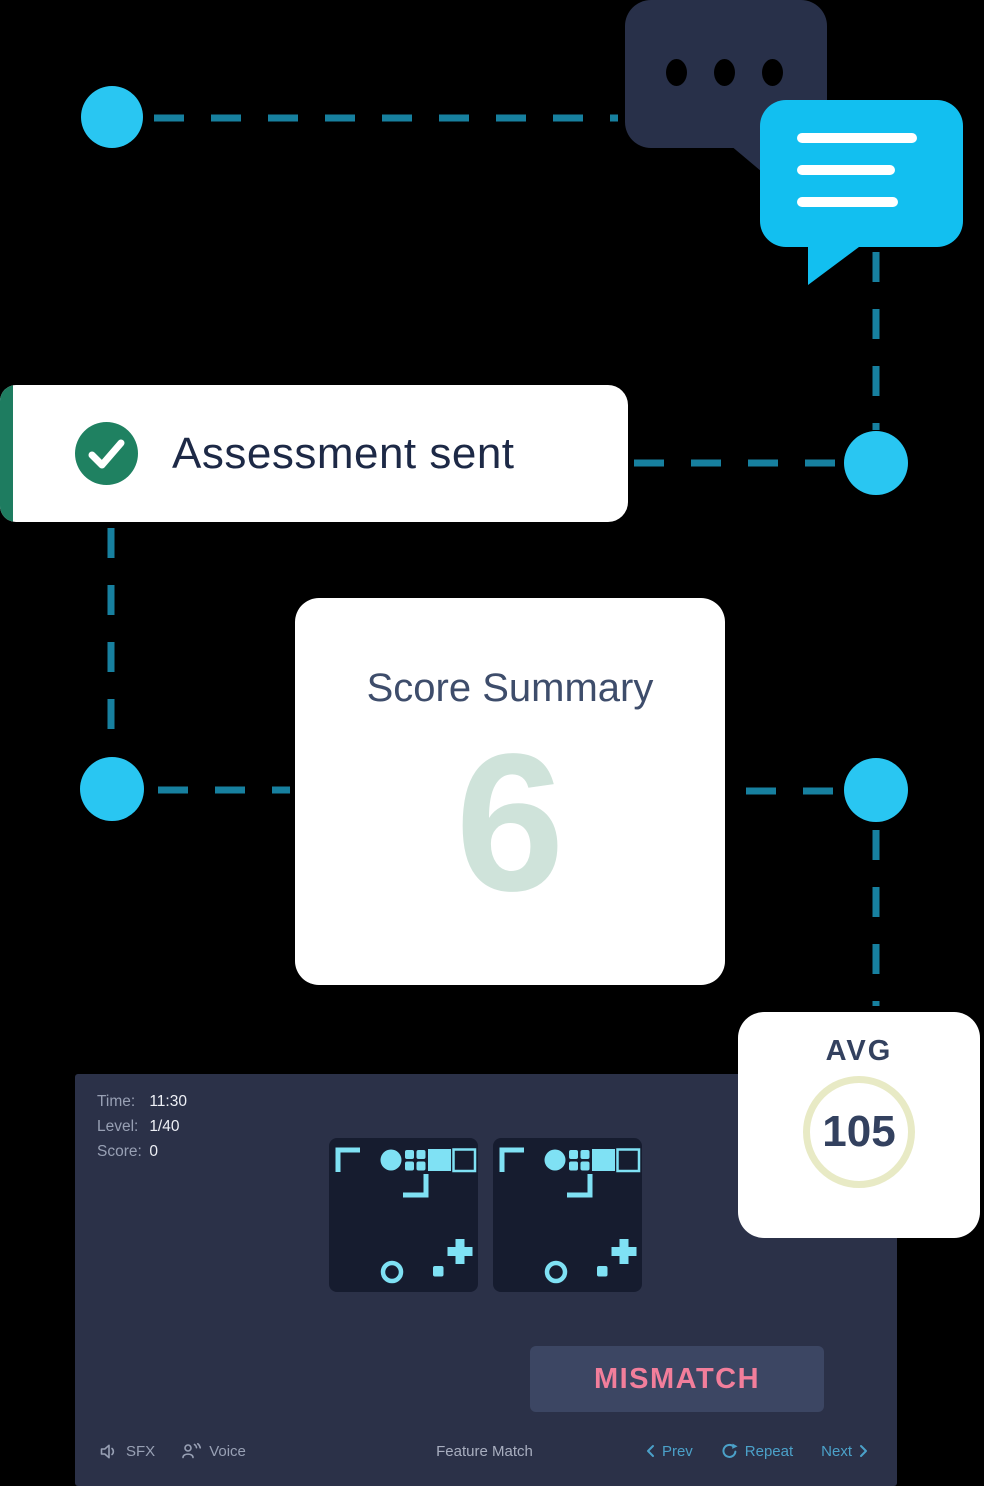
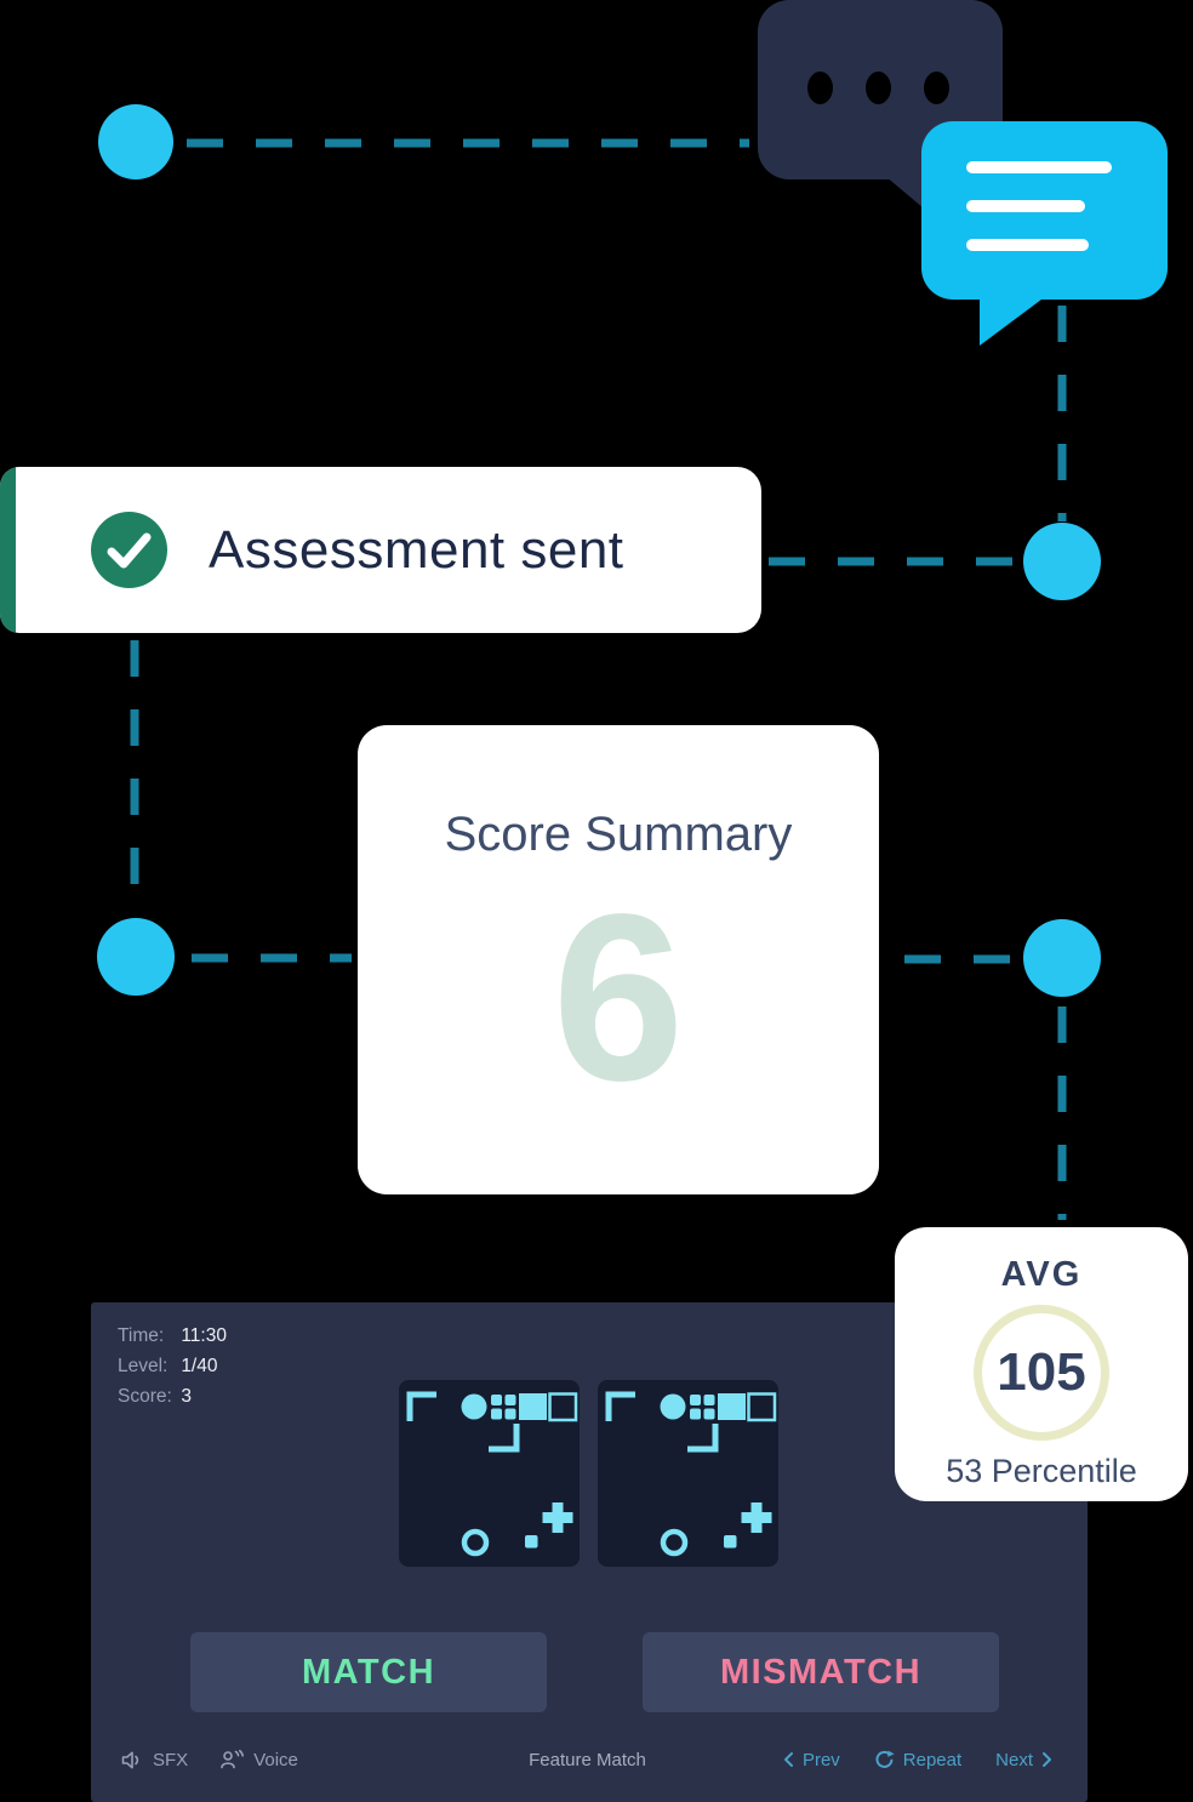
  Assessment sent
  Score Summary
  6
  Time: 11:30
  Level: 1/40
- Score: 0
+ Score: 3
+ MATCH
  MISMATCH
  SFX
  Voice
  Feature Match
  Prev
  Repeat
  Next
  AVG
  105
+ 53 Percentile
